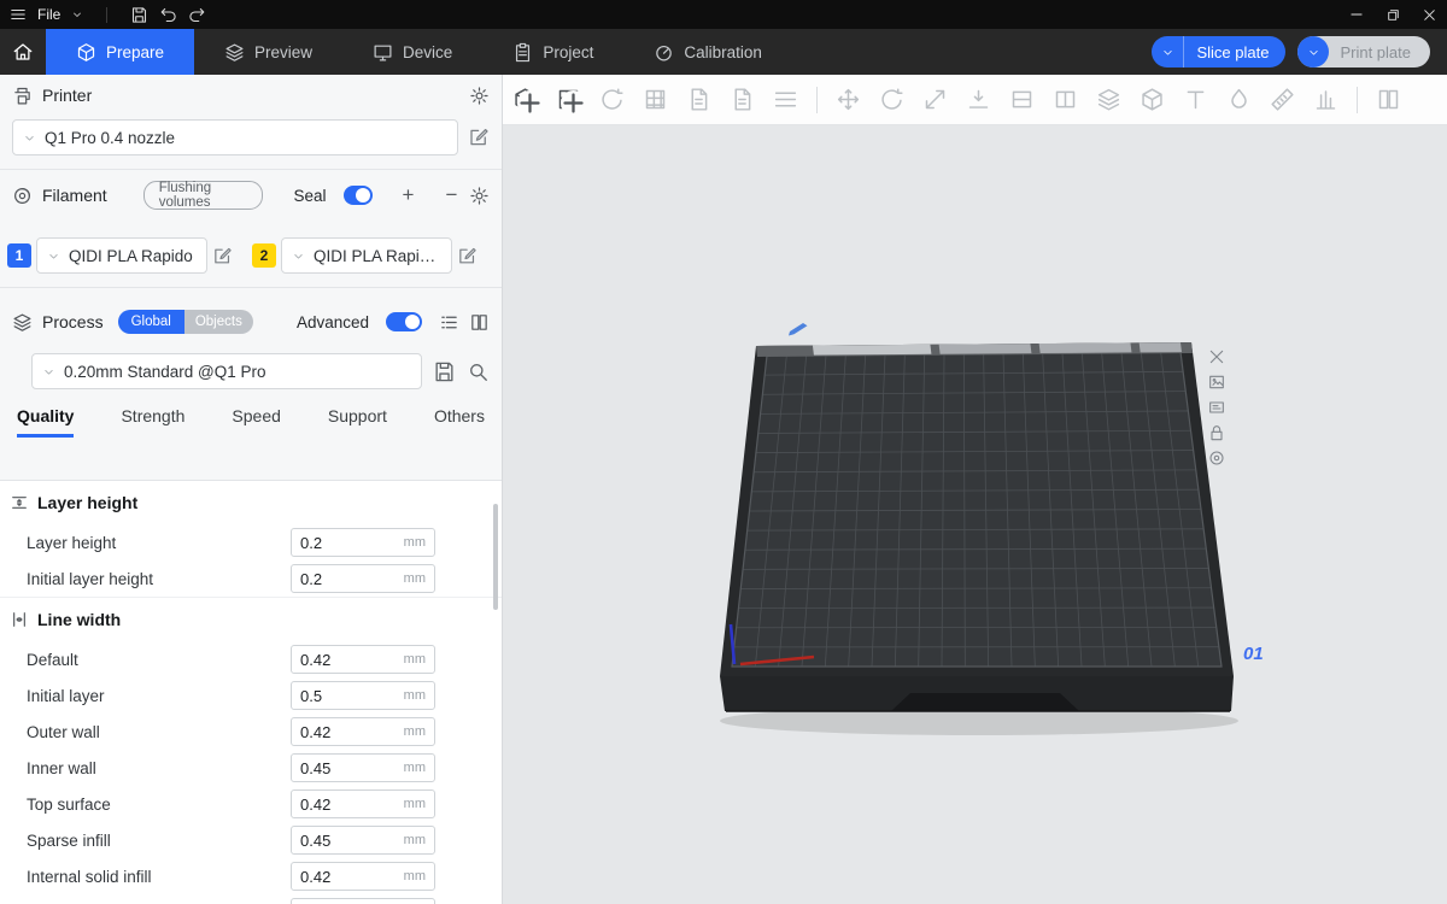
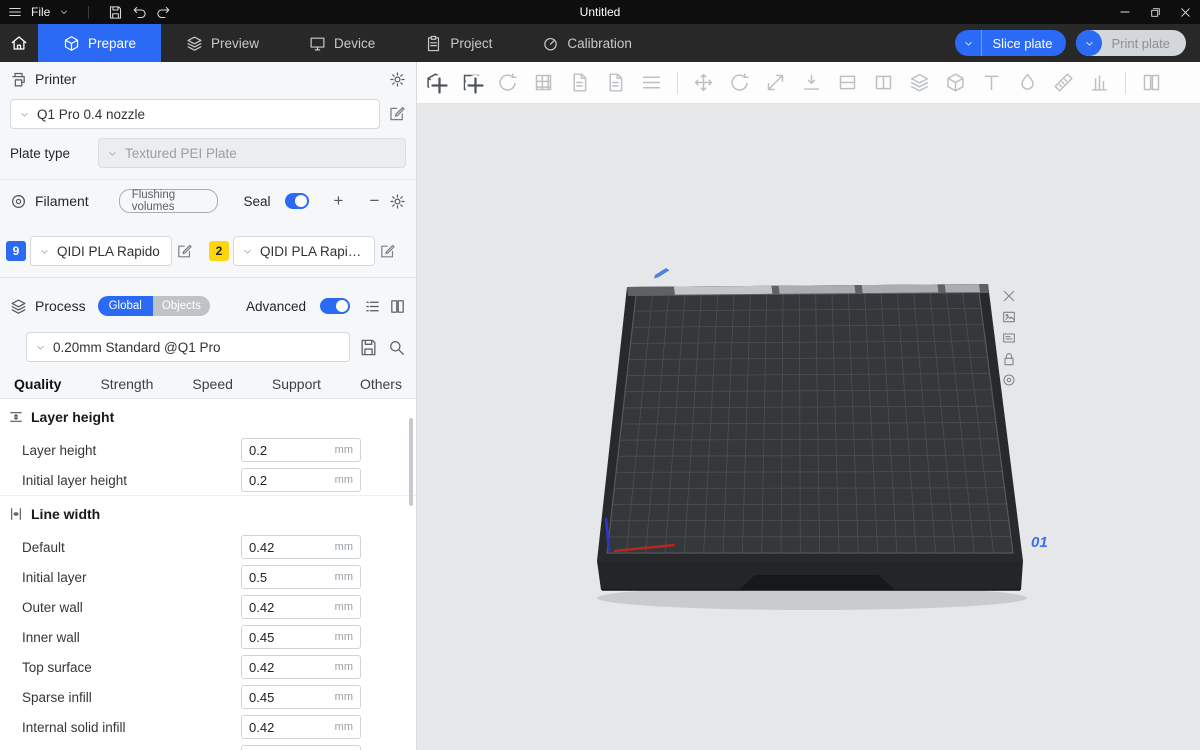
  File
+ Untitled
  Prepare
  Preview
  Device
  Project
  Calibration
  Slice plate
  Print plate
  Printer
  Q1 Pro 0.4 nozzle
+ Plate type
+ Textured PEI Plate
  Filament
  Flushing volumes
  Seal
  +
  −
- 1
+ 9
  QIDI PLA Rapido
  2
  QIDI PLA Rapido
  Process
  Global
  Objects
  Advanced
  0.20mm Standard @Q1 Pro
  Quality
  Strength
  Speed
  Support
  Others
  Layer height
  Layer height
  0.2
  mm
  Initial layer height
  0.2
  mm
  Line width
  Default
  0.42
  mm
  Initial layer
  0.5
  mm
  Outer wall
  0.42
  mm
  Inner wall
  0.45
  mm
  Top surface
  0.42
  mm
  Sparse infill
  0.45
  mm
  Internal solid infill
  0.42
  mm
  01
